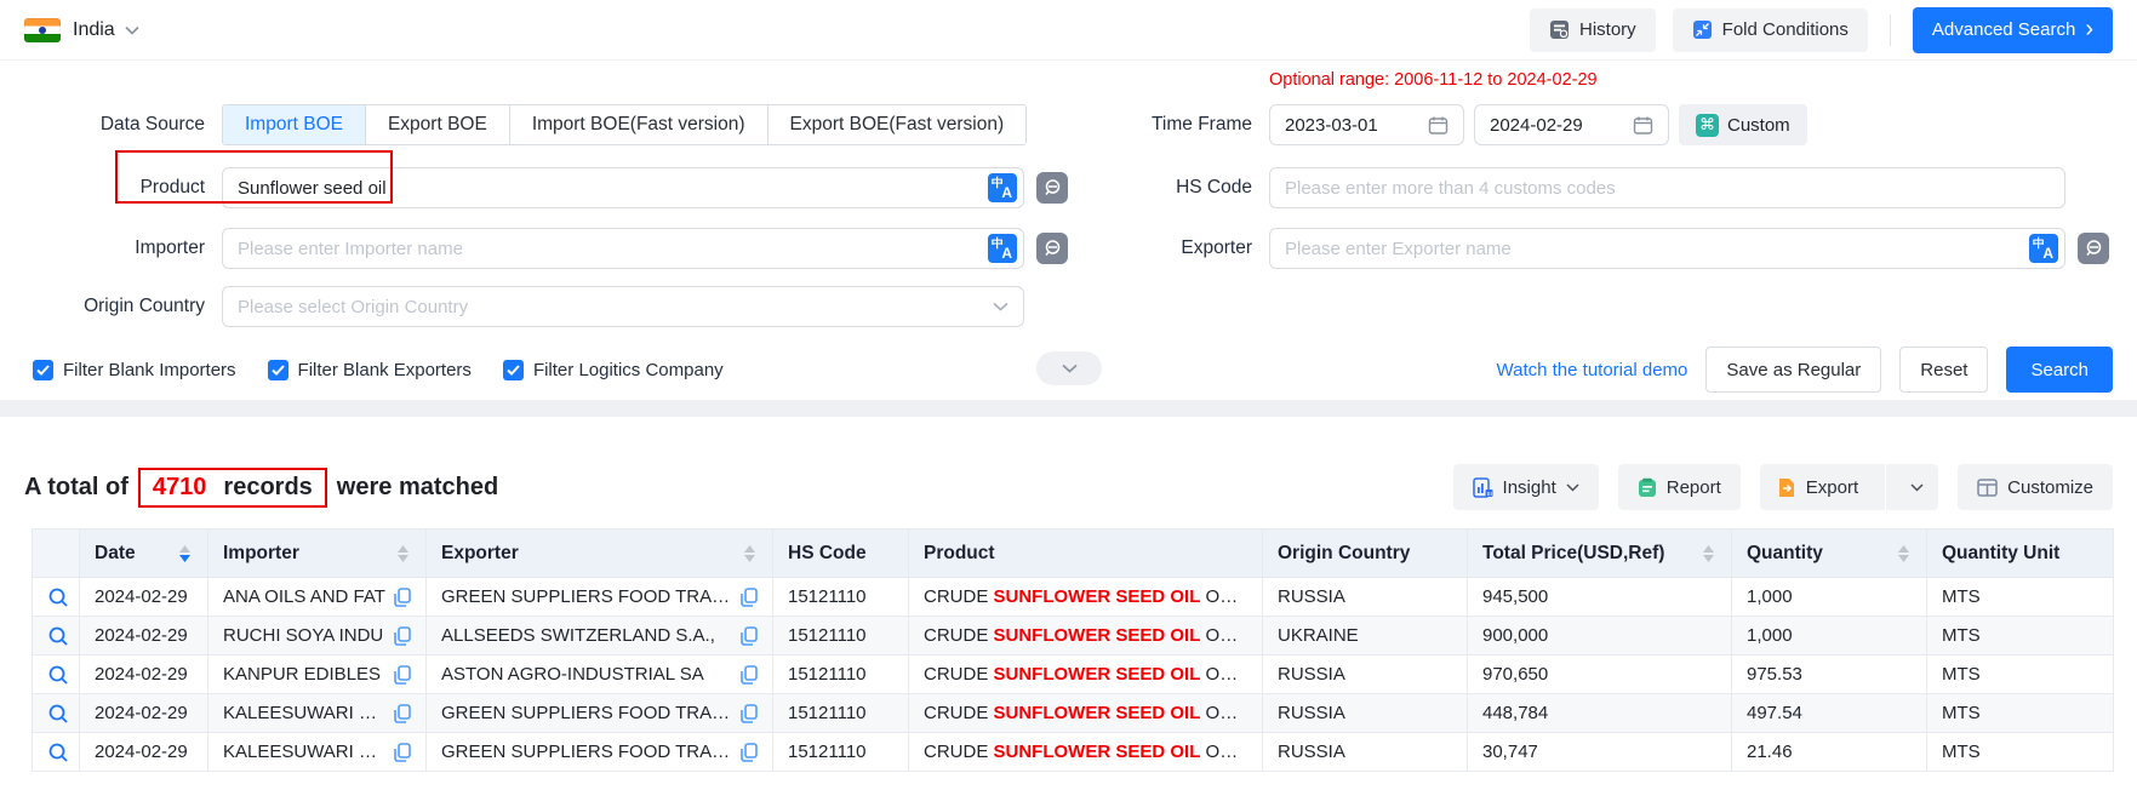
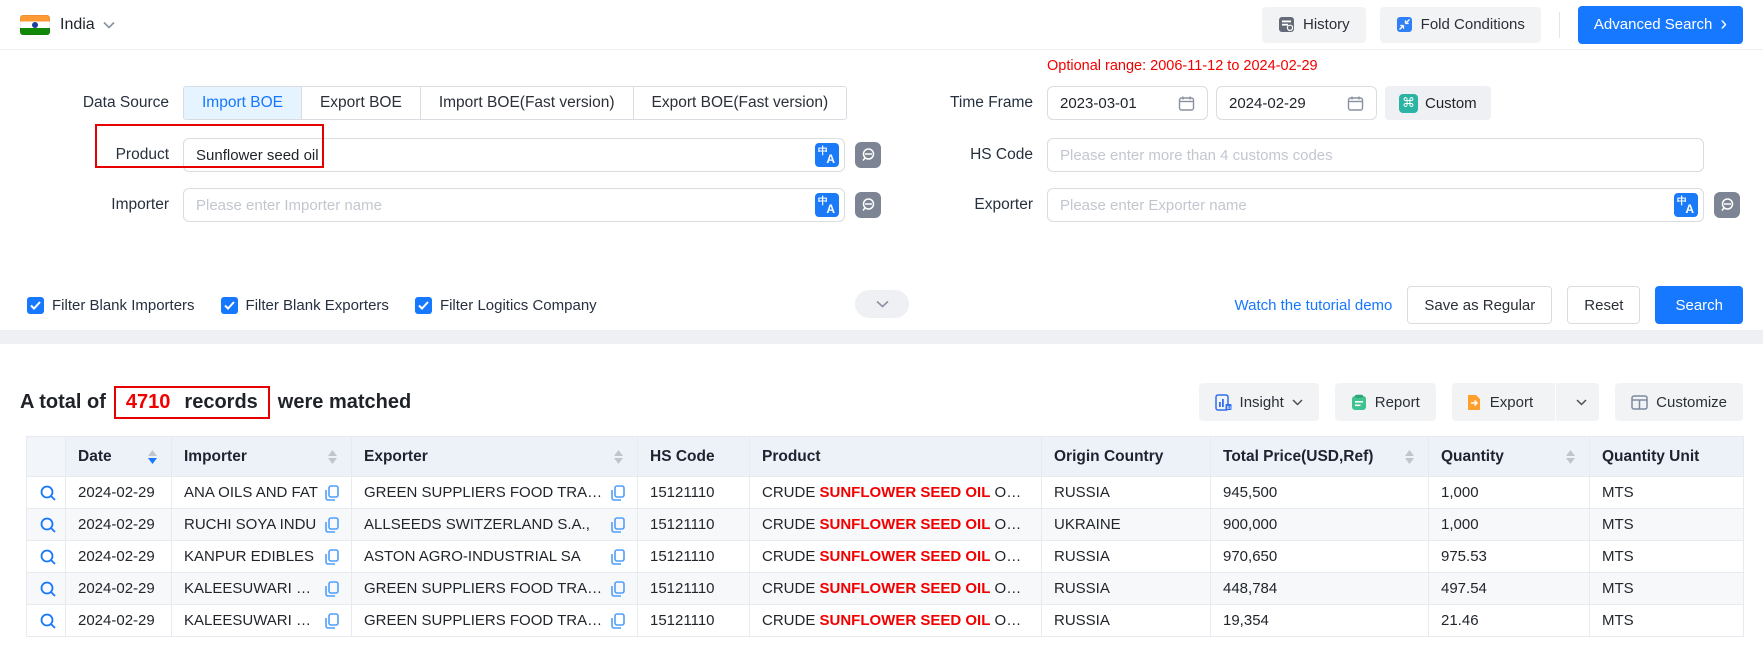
  India
  History
  Fold Conditions
  Advanced Search
  ›
  Optional range: 2006-11-12 to 2024-02-29
  Data Source
  Import BOE
  Export BOE
  Import BOE(Fast version)
  Export BOE(Fast version)
  Time Frame
  2023-03-01
  2024-02-29
  ⌘
  Custom
  Product
  Sunflower seed oil
  中
  A
  HS Code
  Please enter more than 4 customs codes
  Importer
  Please enter Importer name
  中
  A
  Exporter
  Please enter Exporter name
  中
  A
- Origin Country
- Please select Origin Country
  Filter Blank Importers
  Filter Blank Exporters
  Filter Logitics Company
  Watch the tutorial demo
  Save as Regular
  Reset
  Search
  A total of
  4710
  records
  were matched
  Insight
  Report
  Export
  Customize
  	Date	Importer	Exporter	HS Code	Product	Origin Country	Total Price(USD,Ref)	Quantity	Quantity Unit
  	2024-02-29	ANA OILS AND FAT	GREEN SUPPLIERS FOOD TRADI.	15121110	CRUDE SUNFLOWER SEED OIL OF ED	RUSSIA	945,500	1,000	MTS
  	2024-02-29	RUCHI SOYA INDU	ALLSEEDS SWITZERLAND S.A.,	15121110	CRUDE SUNFLOWER SEED OIL OF ED	UKRAINE	900,000	1,000	MTS
  	2024-02-29	KANPUR EDIBLES	ASTON AGRO-INDUSTRIAL SA	15121110	CRUDE SUNFLOWER SEED OIL OF ED	RUSSIA	970,650	975.53	MTS
  	2024-02-29	KALEESUWARI RE	GREEN SUPPLIERS FOOD TRADI.	15121110	CRUDE SUNFLOWER SEED OIL OF ED	RUSSIA	448,784	497.54	MTS
- 	2024-02-29	KALEESUWARI RE	GREEN SUPPLIERS FOOD TRADI.	15121110	CRUDE SUNFLOWER SEED OIL OF ED	RUSSIA	30,747	21.46	MTS
+ 	2024-02-29	KALEESUWARI RE	GREEN SUPPLIERS FOOD TRADI.	15121110	CRUDE SUNFLOWER SEED OIL OF ED	RUSSIA	19,354	21.46	MTS
